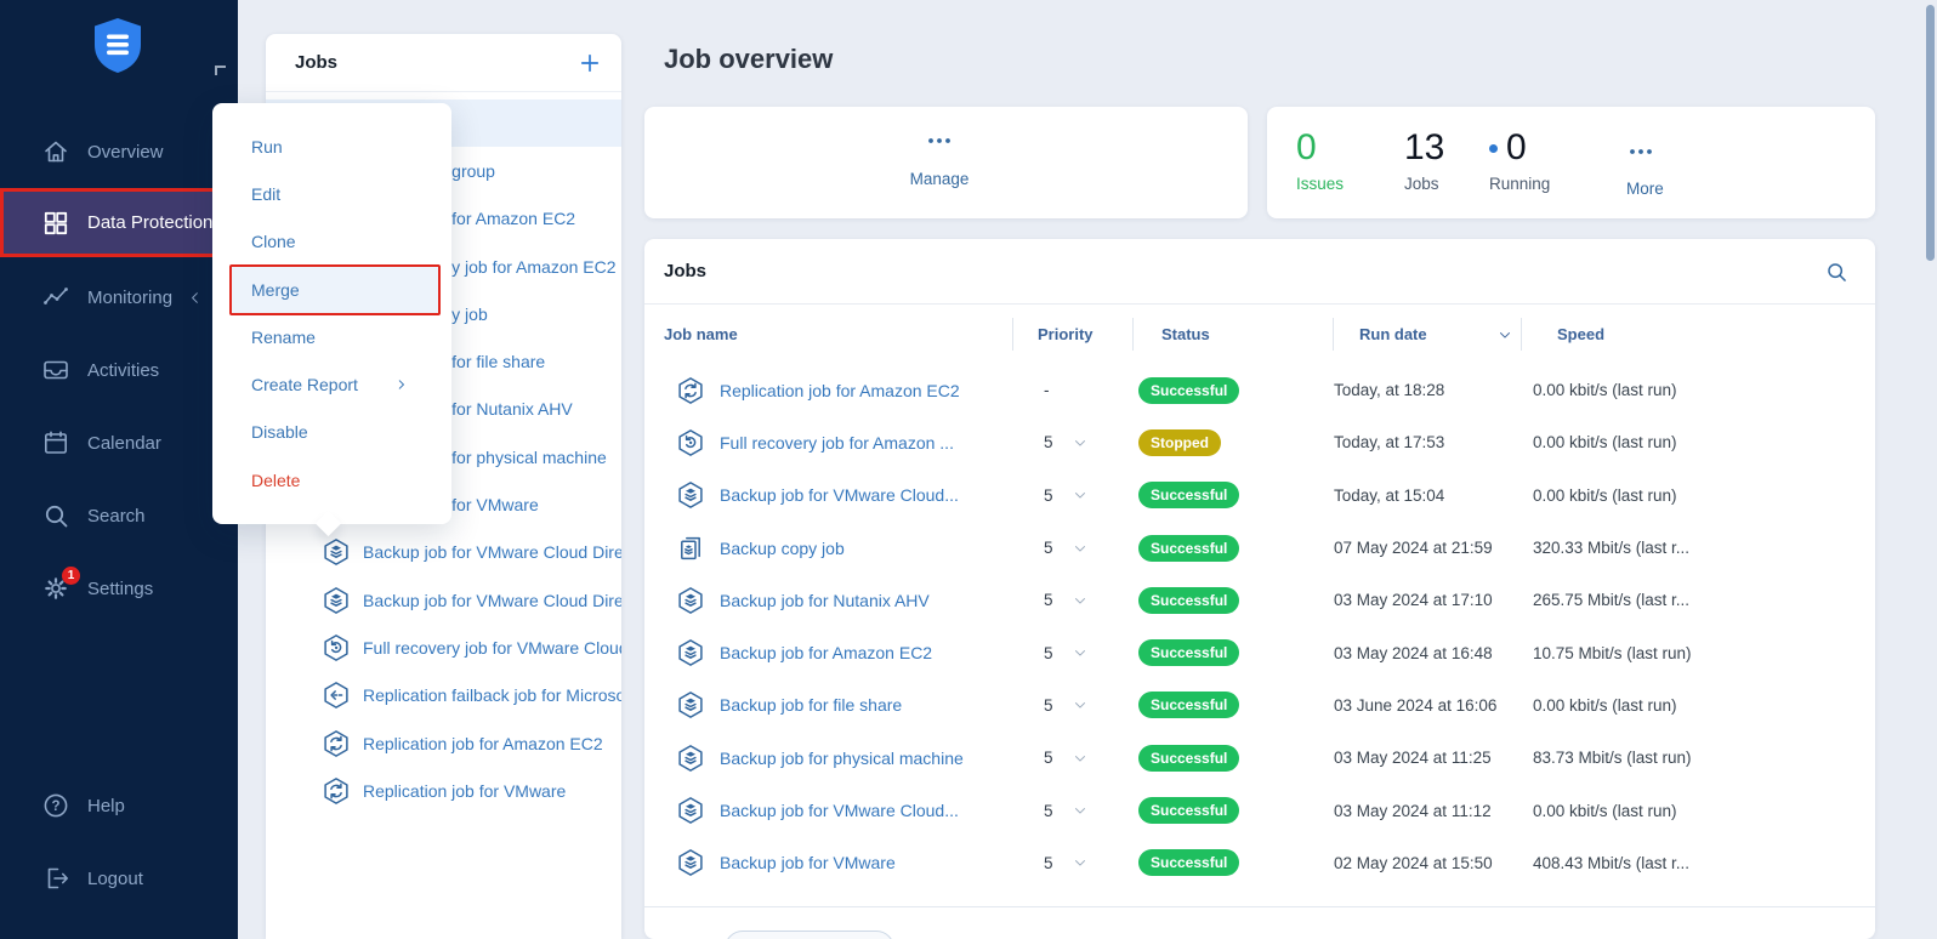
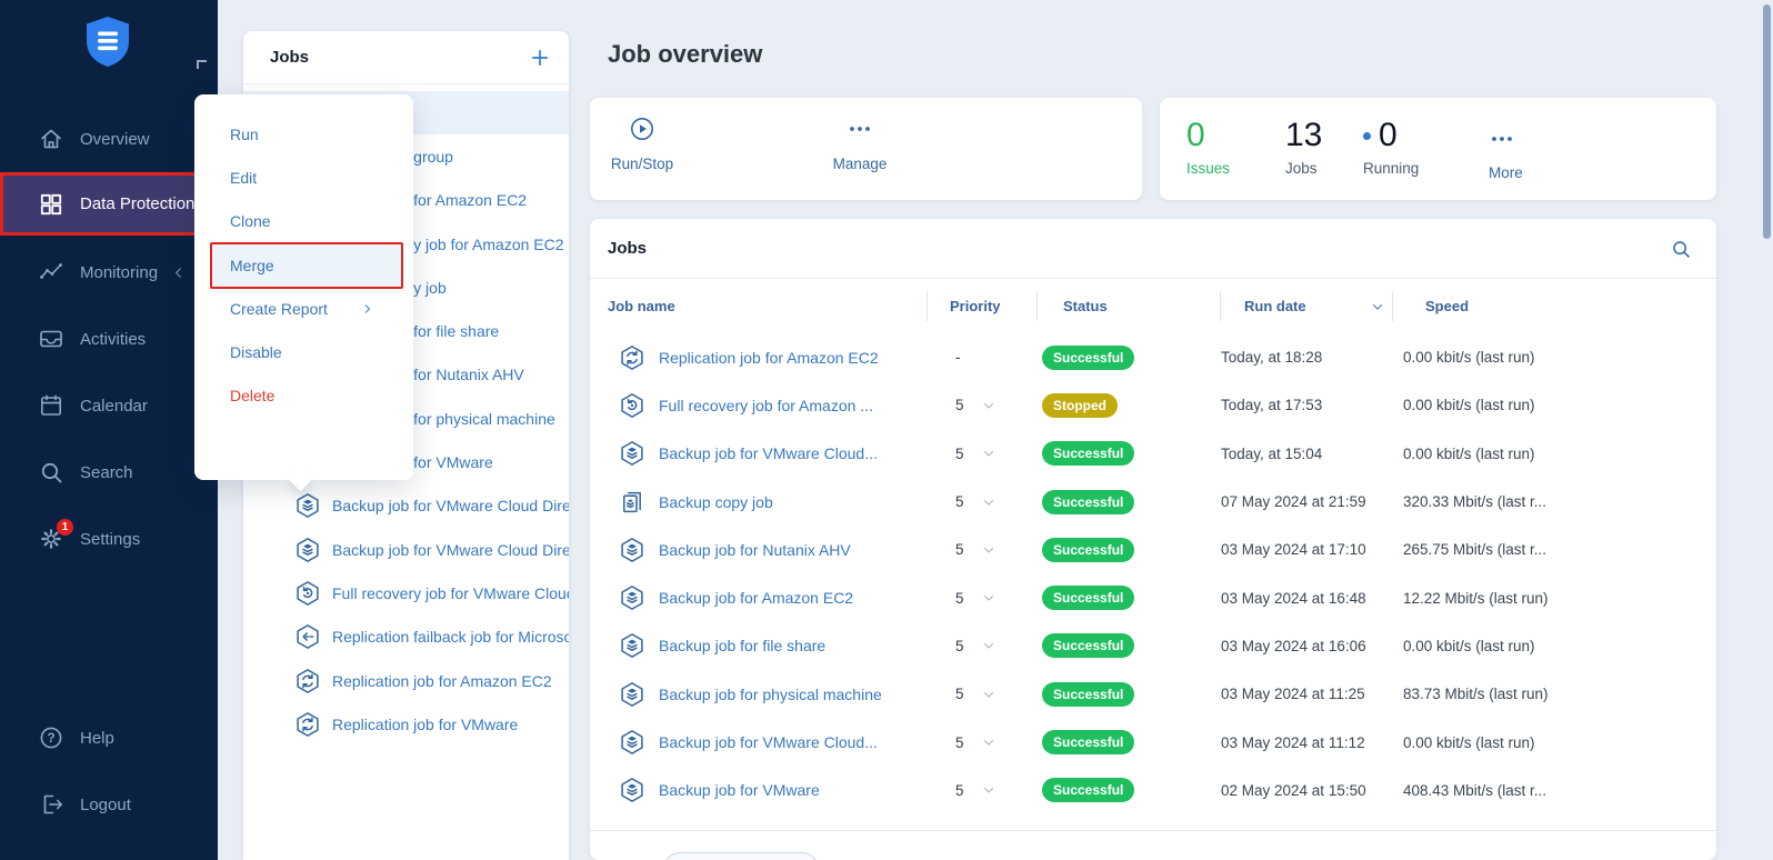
  Overview
  Data Protection
  Monitoring
  Activities
  Calendar
  Search
  1
  Settings
  ?
  Help
  Logout
  Jobs
  Backup job for VMware Cloud Dire
  Backup job for VMware Cloud Dire
  Full recovery job for VMware Clou
  Replication failback job for Microso
  Replication job for Amazon EC2
  Replication job for VMware
  Run
  Edit
  Clone
  Merge
- Rename
  Create Report
  Disable
  Delete
  Job overview
+ Run/Stop
  Manage
  0
  Issues
  13
  Jobs
  0
  Running
  More
  Jobs
  Job name
  Priority
  Status
  Run date
  Speed
  Replication job for Amazon EC2
  -
  Successful
  Today, at 18:28
  0.00 kbit/s (last run)
  Full recovery job for Amazon ...
  5
  Stopped
  Today, at 17:53
  0.00 kbit/s (last run)
  Backup job for VMware Cloud...
  5
  Successful
  Today, at 15:04
  0.00 kbit/s (last run)
  Backup copy job
  5
  Successful
  07 May 2024 at 21:59
  320.33 Mbit/s (last r...
  Backup job for Nutanix AHV
  5
  Successful
  03 May 2024 at 17:10
  265.75 Mbit/s (last r...
  Backup job for Amazon EC2
  5
  Successful
  03 May 2024 at 16:48
- 10.75 Mbit/s (last run)
+ 12.22 Mbit/s (last run)
  Backup job for file share
  5
  Successful
- 03 June 2024 at 16:06
+ 03 May 2024 at 16:06
  0.00 kbit/s (last run)
  Backup job for physical machine
  5
  Successful
  03 May 2024 at 11:25
  83.73 Mbit/s (last run)
  Backup job for VMware Cloud...
  5
  Successful
  03 May 2024 at 11:12
  0.00 kbit/s (last run)
  Backup job for VMware
  5
  Successful
  02 May 2024 at 15:50
  408.43 Mbit/s (last r...
